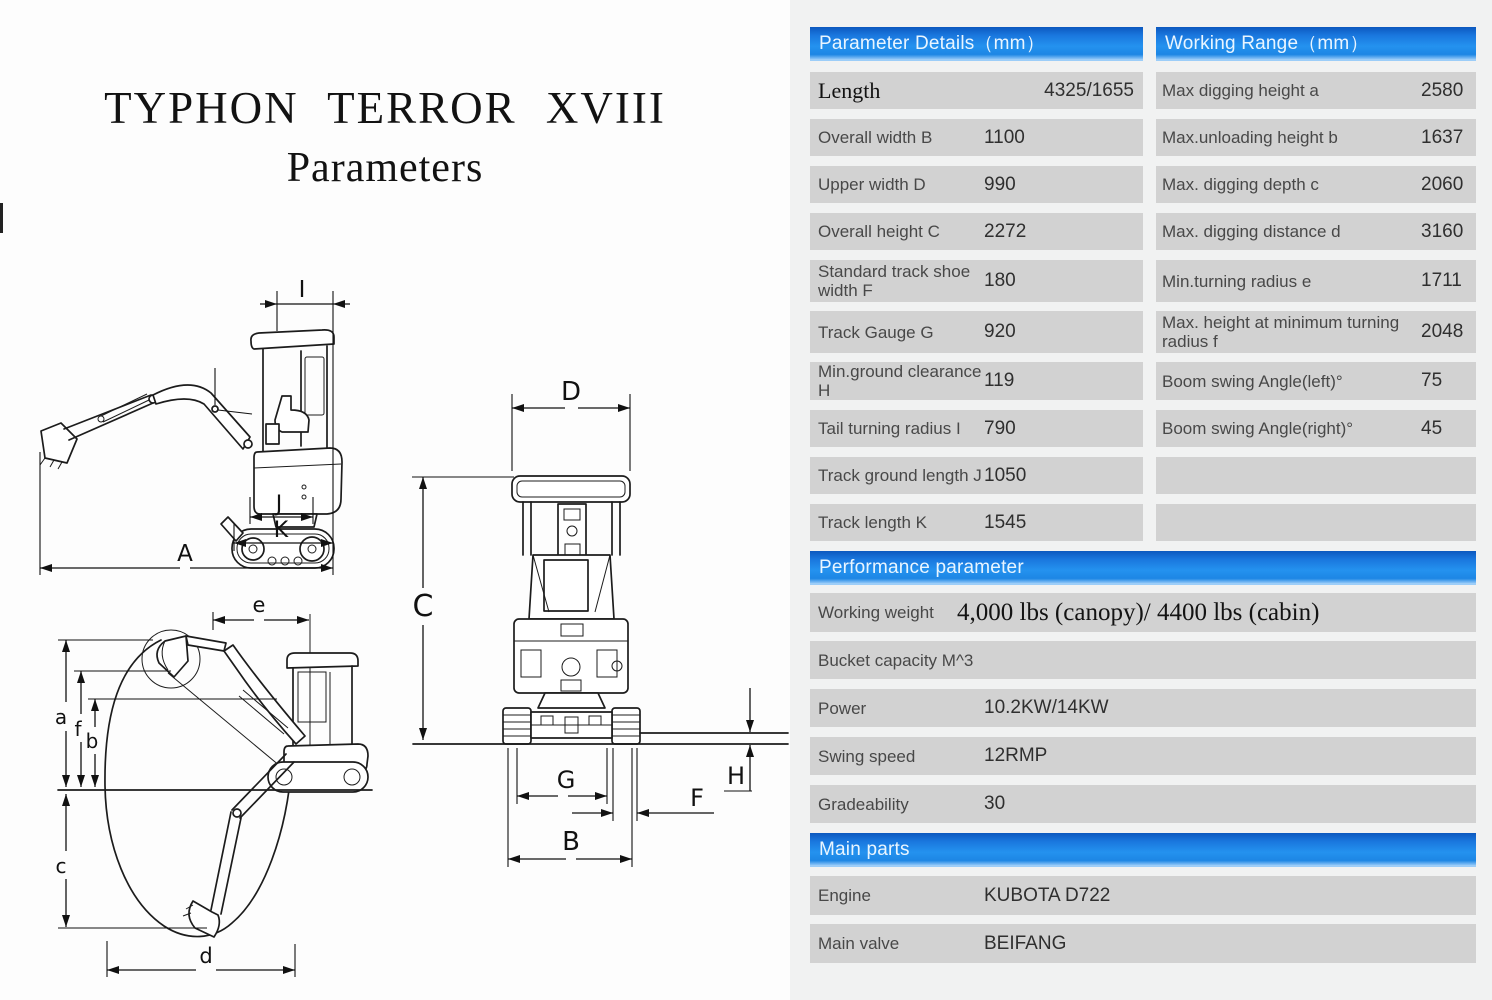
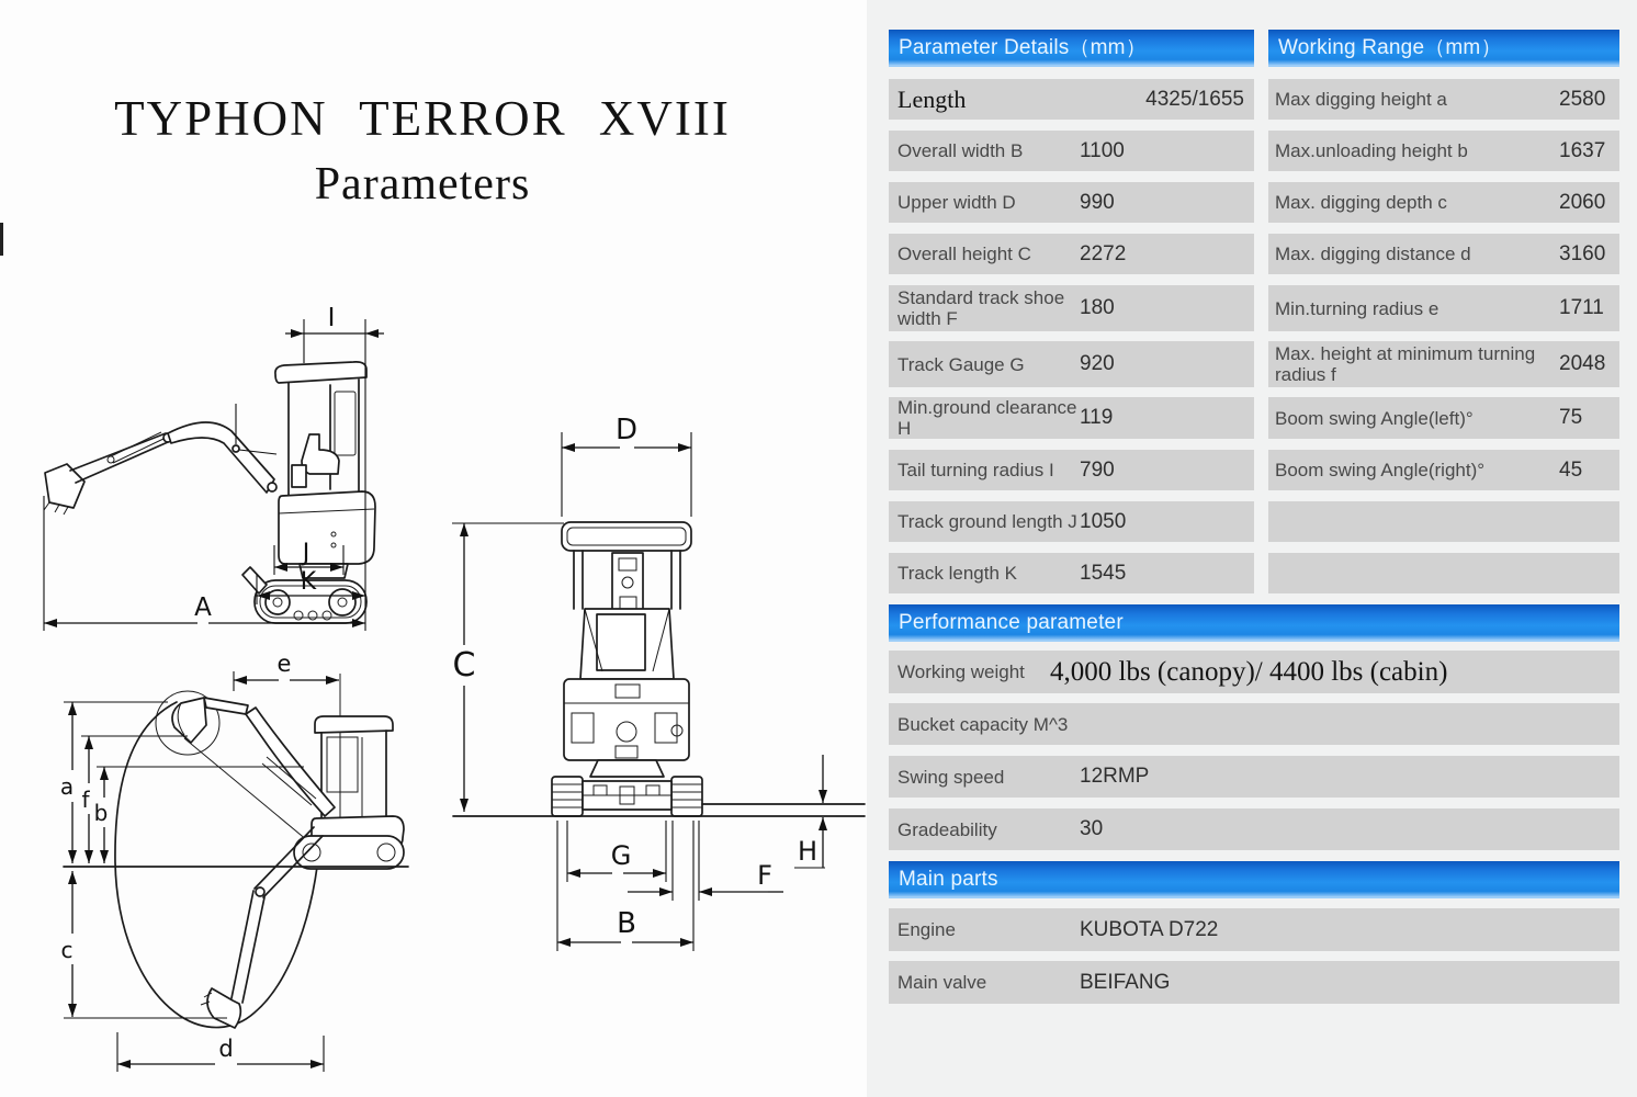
  TYPHON TERROR XVIII
  Parameters
  I
  J
  K
  A
  D
  C
  H
  G
  F
  B
  e
  a
  f
  b
  c
  d
  Parameter Details（mm）
  Working Range（mm）
  Length
  4325/1655
  Max digging height a
  2580
  Overall width B
  1100
  Max.unloading height b
  1637
  Upper width D
  990
  Max. digging depth c
  2060
  Overall height C
  2272
  Max. digging distance d
  3160
  Standard track shoe width F
  180
  Min.turning radius e
  1711
  Track Gauge G
  920
  Max. height at minimum turning radius f
  2048
  Min.ground clearance H
  119
  Boom swing Angle(left)°
  75
  Tail turning radius I
  790
  Boom swing Angle(right)°
  45
  Track ground length J
  1050
  Track length K
  1545
  Performance parameter
  Working weight
  4,000 lbs (canopy)/ 4400 lbs (cabin)
  Bucket capacity M^3
- Power
- 10.2KW/14KW
  Swing speed
  12RMP
  Gradeability
  30
  Main parts
  Engine
  KUBOTA D722
  Main valve
  BEIFANG
